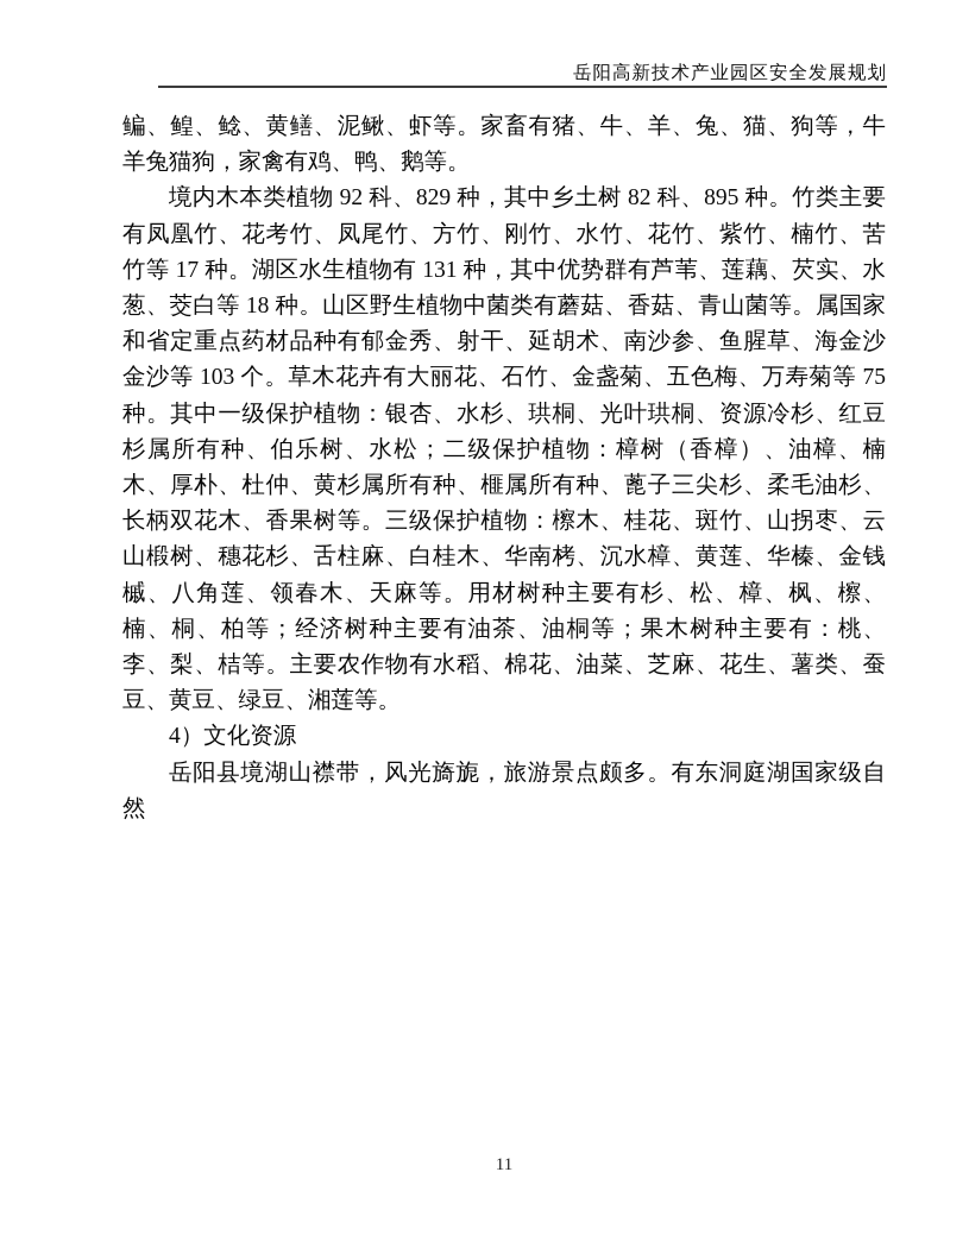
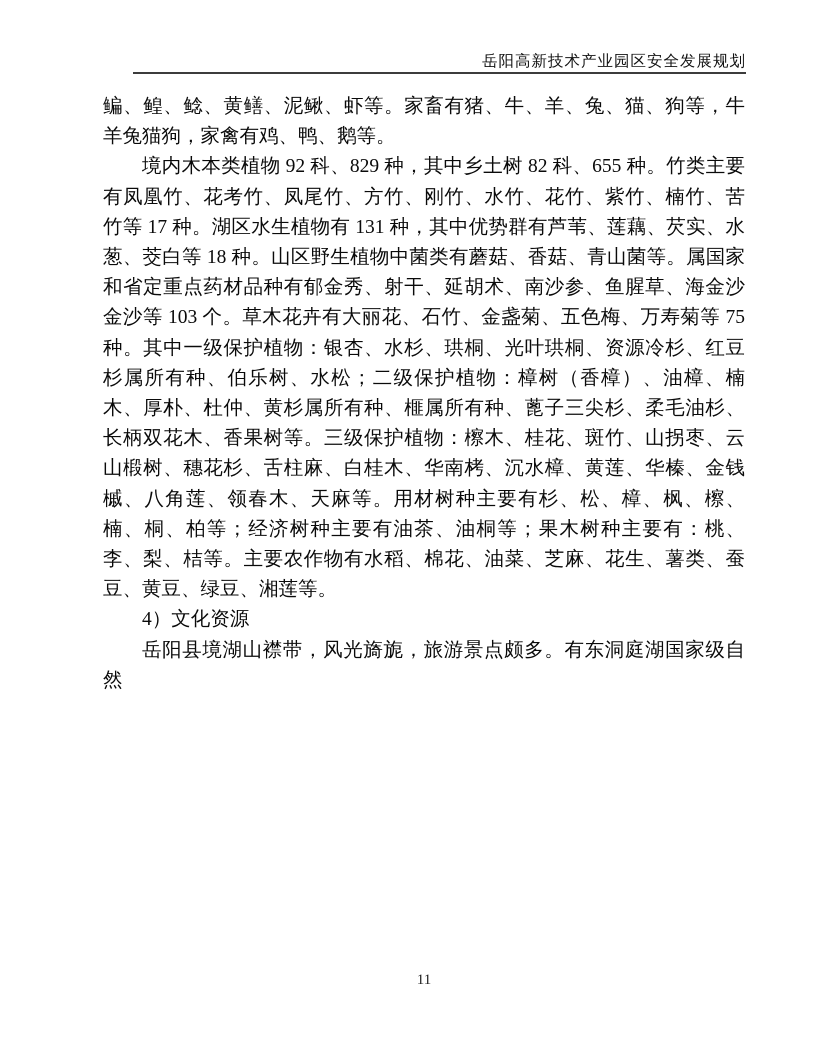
  岳阳高新技术产业园区安全发展规划
  鳊、鳇、鲶、黄鳝、泥鳅、虾等。家畜有猪、牛、羊、兔、猫、狗等，牛羊兔猫狗，家禽有鸡、鸭、鹅等。
- 境内木本类植物 92 科、829 种，其中乡土树 82 科、895 种。竹类主要有凤凰竹、花考竹、凤尾竹、方竹、刚竹、水竹、花竹、紫竹、楠竹、苦竹等 17 种。湖区水生植物有 131 种，其中优势群有芦苇、莲藕、芡实、水葱、茭白等 18 种。山区野生植物中菌类有蘑菇、香菇、青山菌等。属国家和省定重点药材品种有郁金秀、射干、延胡术、南沙参、鱼腥草、海金沙金沙等 103 个。草木花卉有大丽花、石竹、金盏菊、五色梅、万寿菊等 75 种。其中一级保护植物：银杏、水杉、珙桐、光叶珙桐、资源冷杉、红豆杉属所有种、伯乐树、水松；二级保护植物：樟树（香樟）、油樟、楠木、厚朴、杜仲、黄杉属所有种、榧属所有种、蓖子三尖杉、柔毛油杉、长柄双花木、香果树等。三级保护植物：檫木、桂花、斑竹、山拐枣、云山椴树、穗花杉、舌柱麻、白桂木、华南栲、沉水樟、黄莲、华榛、金钱槭、八角莲、领春木、天麻等。用材树种主要有杉、松、樟、枫、檫、楠、桐、柏等；经济树种主要有油茶、油桐等；果木树种主要有：桃、李、梨、桔等。主要农作物有水稻、棉花、油菜、芝麻、花生、薯类、蚕豆、黄豆、绿豆、湘莲等。
+ 境内木本类植物 92 科、829 种，其中乡土树 82 科、655 种。竹类主要有凤凰竹、花考竹、凤尾竹、方竹、刚竹、水竹、花竹、紫竹、楠竹、苦竹等 17 种。湖区水生植物有 131 种，其中优势群有芦苇、莲藕、芡实、水葱、茭白等 18 种。山区野生植物中菌类有蘑菇、香菇、青山菌等。属国家和省定重点药材品种有郁金秀、射干、延胡术、南沙参、鱼腥草、海金沙金沙等 103 个。草木花卉有大丽花、石竹、金盏菊、五色梅、万寿菊等 75 种。其中一级保护植物：银杏、水杉、珙桐、光叶珙桐、资源冷杉、红豆杉属所有种、伯乐树、水松；二级保护植物：樟树（香樟）、油樟、楠木、厚朴、杜仲、黄杉属所有种、榧属所有种、蓖子三尖杉、柔毛油杉、长柄双花木、香果树等。三级保护植物：檫木、桂花、斑竹、山拐枣、云山椴树、穗花杉、舌柱麻、白桂木、华南栲、沉水樟、黄莲、华榛、金钱槭、八角莲、领春木、天麻等。用材树种主要有杉、松、樟、枫、檫、楠、桐、柏等；经济树种主要有油茶、油桐等；果木树种主要有：桃、李、梨、桔等。主要农作物有水稻、棉花、油菜、芝麻、花生、薯类、蚕豆、黄豆、绿豆、湘莲等。
  4）文化资源
  岳阳县境湖山襟带，风光旖旎，旅游景点颇多。有东洞庭湖国家级自然
  11
